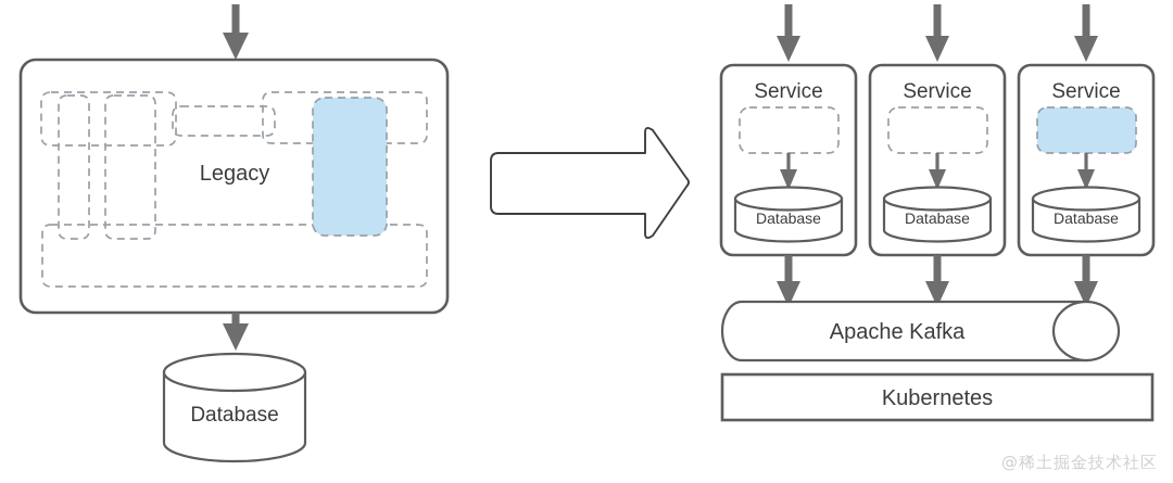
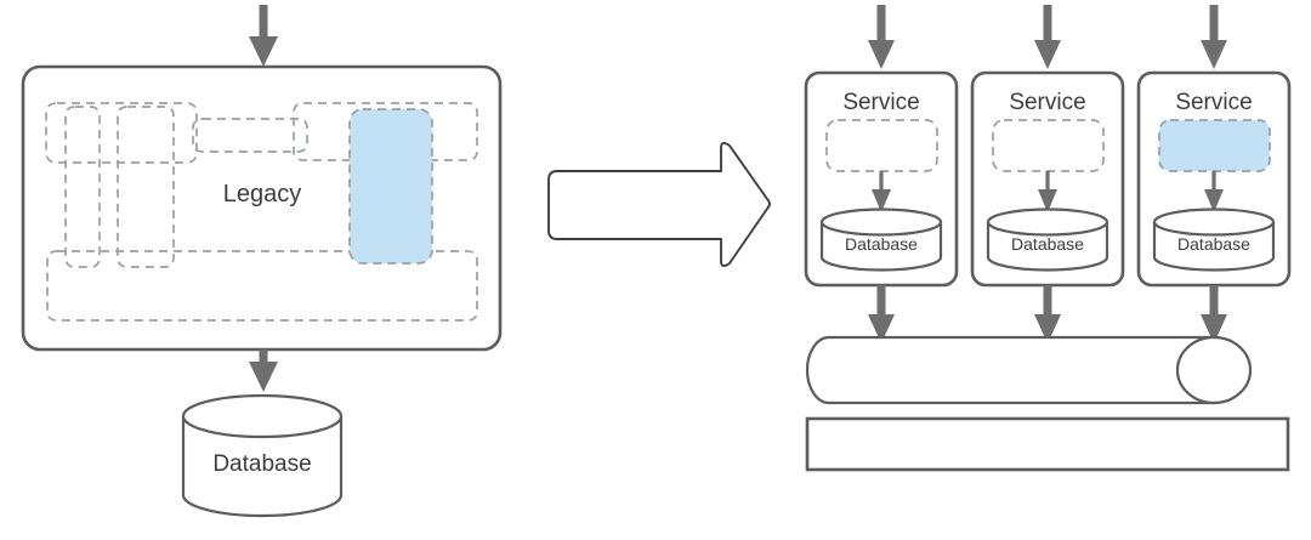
  Legacy
  Database
  Service
  Database
  Service
  Database
  Service
  Database
- Apache Kafka
- Kubernetes
- @稀土掘金技术社区
